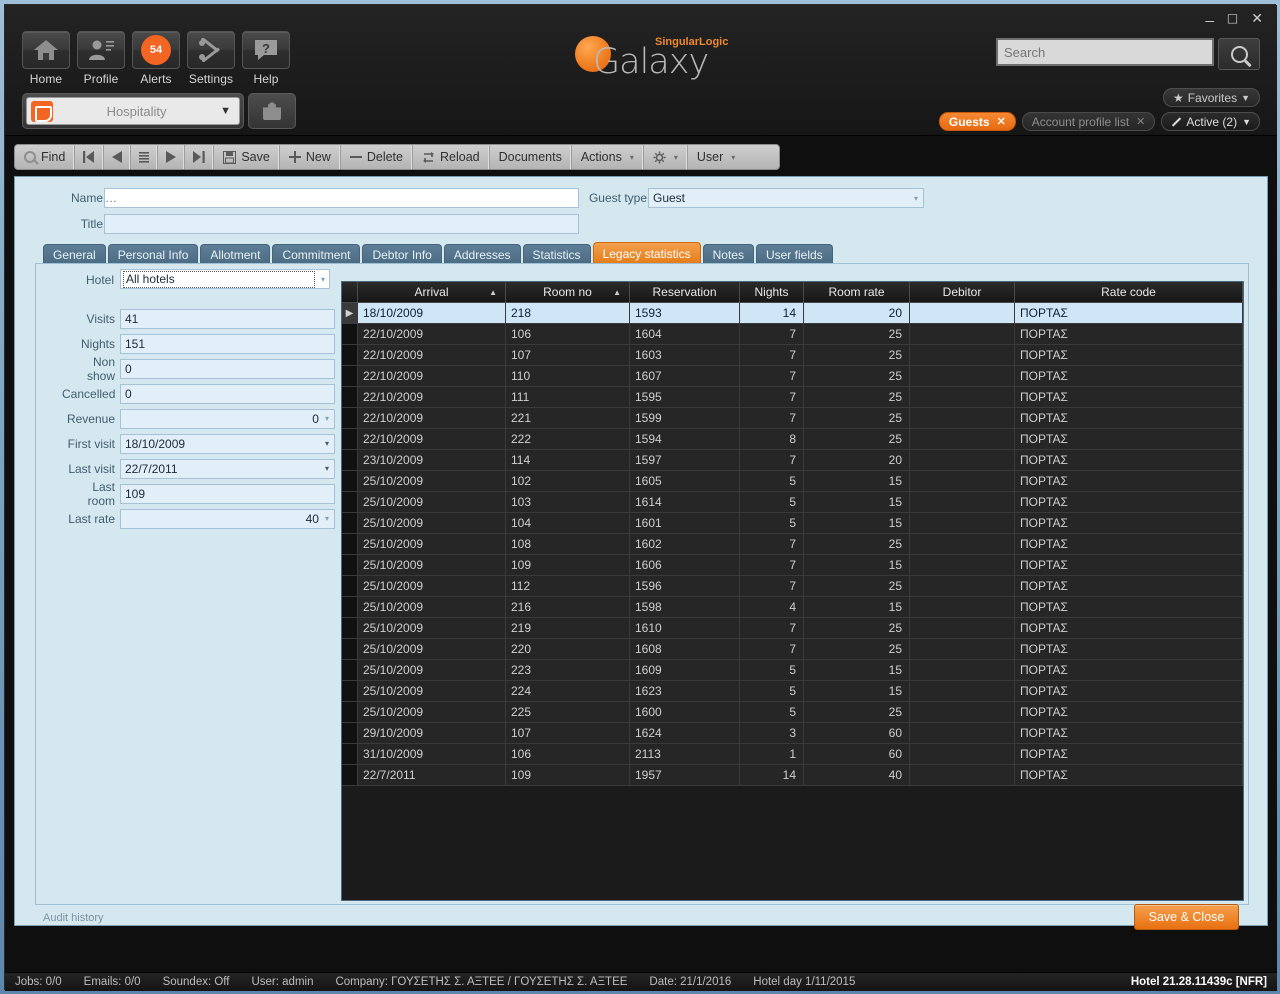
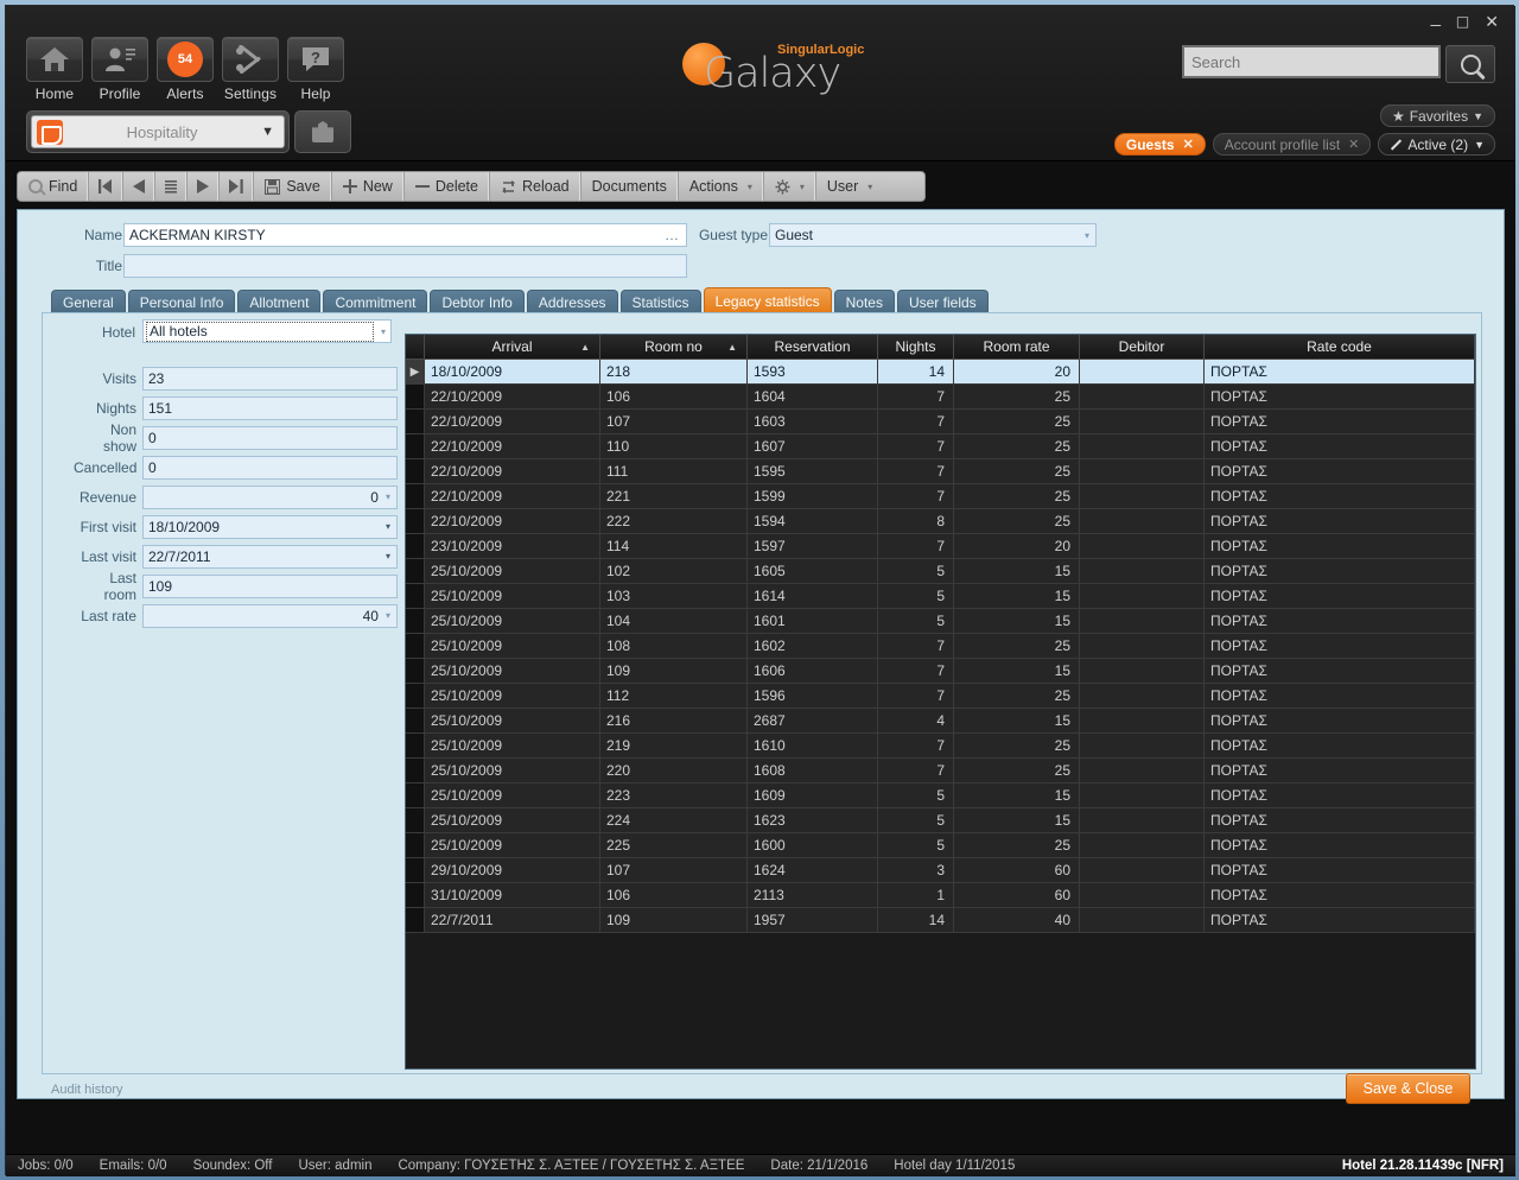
  _
  □
  ✕
  Home
  Profile
  54
  Alerts
  Settings
  ?
  Help
  Hospitality
  ▼
  Galaxy
  SingularLogic
  Search
  ★
  Favorites
  ▼
  Guests
  ✕
  Account profile list
  ✕
  Active (2)
  ▼
  Find
  Save
  New
  Delete
  Reload
  Documents
  Actions
  ▾
  ▾
  User
  ▾
  Name
+ ACKERMAN KIRSTY
  …
  Guest type
  Guest
  ▾
  Title
  General
  Personal Info
  Allotment
  Commitment
  Debtor Info
  Addresses
  Statistics
  Legacy statistics
  Notes
  User fields
  Hotel
  All hotels
  ▾
  Visits
- 41
+ 23
  Nights
  151
  Non show
  0
  Cancelled
  0
  Revenue
  0
  ▾
  First visit
  18/10/2009
  ▾
  Last visit
  22/7/2011
  ▾
  Last room
  109
  Last rate
  40
  ▾
  Arrival
  ▲
  Room no
  ▲
  Reservation
  Nights
  Room rate
  Debitor
  Rate code
  ▶
  18/10/2009
  218
  1593
  14
  20
  ΠΟΡΤΑΣ
  22/10/2009
  106
  1604
  7
  25
  ΠΟΡΤΑΣ
  22/10/2009
  107
  1603
  7
  25
  ΠΟΡΤΑΣ
  22/10/2009
  110
  1607
  7
  25
  ΠΟΡΤΑΣ
  22/10/2009
  111
  1595
  7
  25
  ΠΟΡΤΑΣ
  22/10/2009
  221
  1599
  7
  25
  ΠΟΡΤΑΣ
  22/10/2009
  222
  1594
  8
  25
  ΠΟΡΤΑΣ
  23/10/2009
  114
  1597
  7
  20
  ΠΟΡΤΑΣ
  25/10/2009
  102
  1605
  5
  15
  ΠΟΡΤΑΣ
  25/10/2009
  103
  1614
  5
  15
  ΠΟΡΤΑΣ
  25/10/2009
  104
  1601
  5
  15
  ΠΟΡΤΑΣ
  25/10/2009
  108
  1602
  7
  25
  ΠΟΡΤΑΣ
  25/10/2009
  109
  1606
  7
  15
  ΠΟΡΤΑΣ
  25/10/2009
  112
  1596
  7
  25
  ΠΟΡΤΑΣ
  25/10/2009
  216
- 1598
+ 2687
  4
  15
  ΠΟΡΤΑΣ
  25/10/2009
  219
  1610
  7
  25
  ΠΟΡΤΑΣ
  25/10/2009
  220
  1608
  7
  25
  ΠΟΡΤΑΣ
  25/10/2009
  223
  1609
  5
  15
  ΠΟΡΤΑΣ
  25/10/2009
  224
  1623
  5
  15
  ΠΟΡΤΑΣ
  25/10/2009
  225
  1600
  5
  25
  ΠΟΡΤΑΣ
  29/10/2009
  107
  1624
  3
  60
  ΠΟΡΤΑΣ
  31/10/2009
  106
  2113
  1
  60
  ΠΟΡΤΑΣ
  22/7/2011
  109
  1957
  14
  40
  ΠΟΡΤΑΣ
  Audit history
  Save & Close
  Jobs: 0/0
  Emails: 0/0
  Soundex: Off
  User: admin
  Company: ΓΟΥΣΕΤΗΣ Σ. ΑΞΤΕΕ / ΓΟΥΣΕΤΗΣ Σ. ΑΞΤΕΕ
  Date: 21/1/2016
  Hotel day 1/11/2015
  Hotel 21.28.11439c [NFR]
